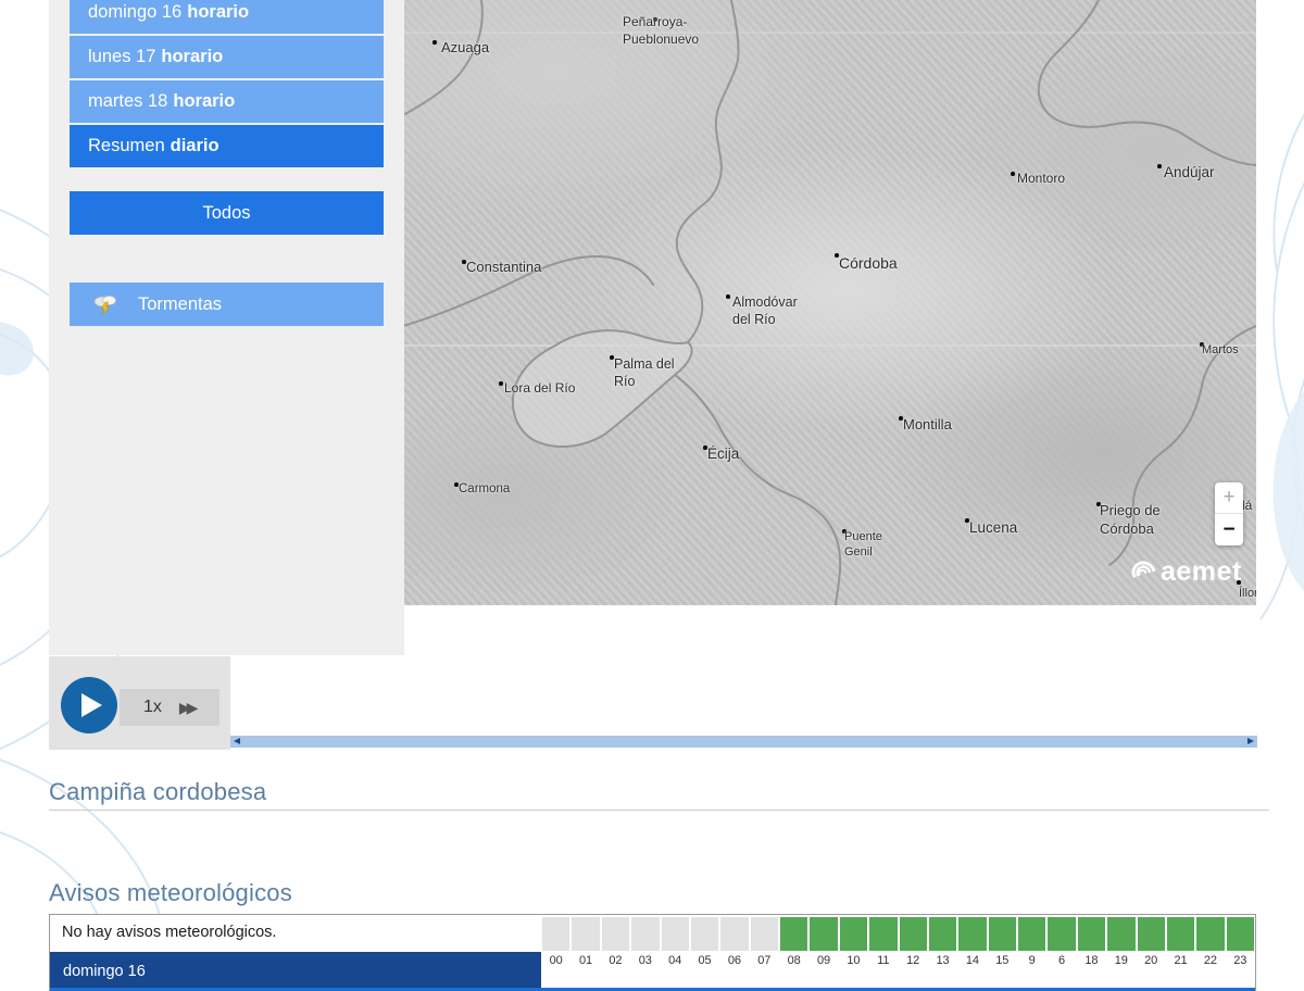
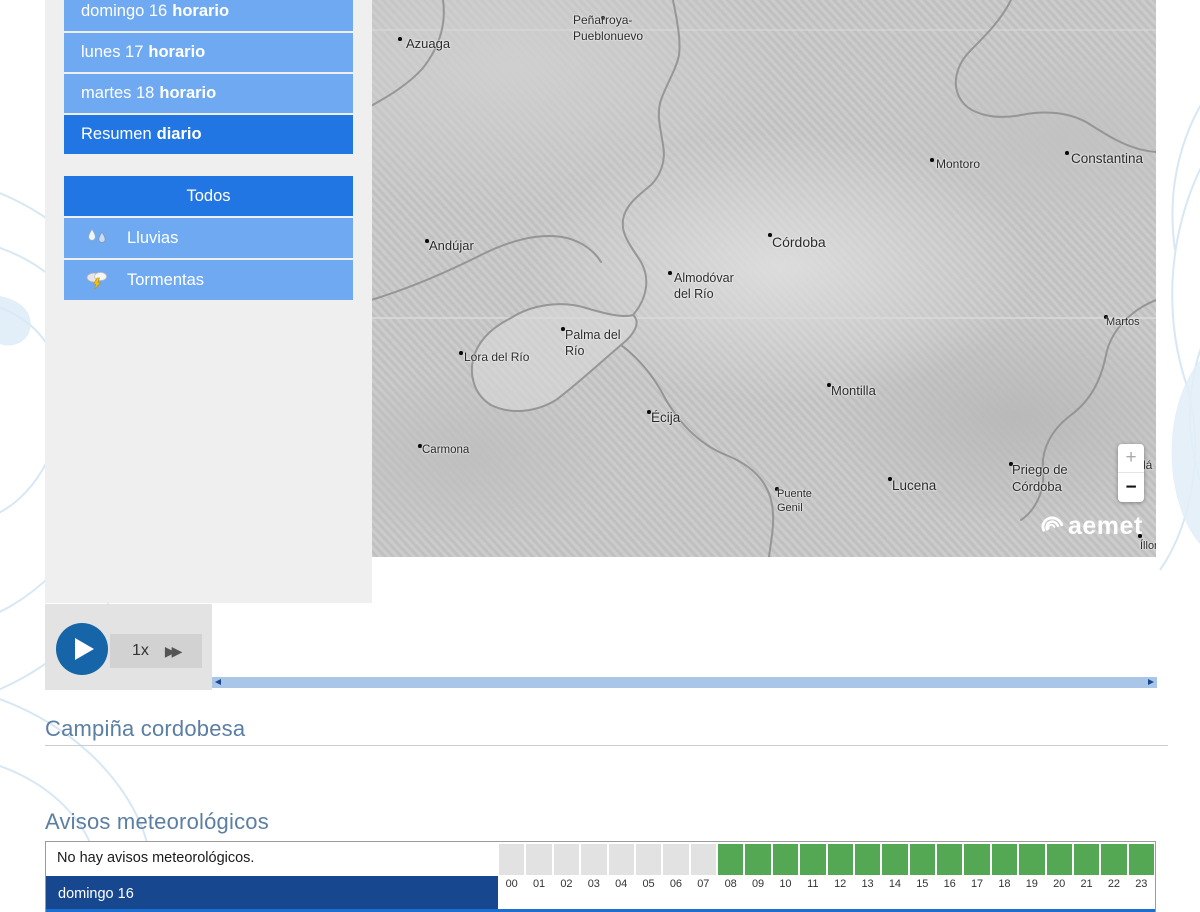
  domingo 16
  horario
  lunes 17
  horario
  martes 18
  horario
  Resumen
  diario
  Todos
+ Lluvias
  Tormentas
  Azuaga
  Peñarroya-
  Pueblonuevo
  Montoro
- Andújar
+ Constantina
  Córdoba
- Constantina
+ Andújar
  Almodóvar
  del Río
  Palma del
  Río
  Lora del Río
  Martos
  Montilla
  Écija
  Carmona
  Lucena
  Priego de
  Córdoba
  Puente
  Genil
  lá
  Íllor
  aemet
  +
  −
  1x
  ▶▶
  Campiña cordobesa
  Avisos meteorológicos
  No hay avisos meteorológicos.
  00
  01
  02
  03
  04
  05
  06
  07
  08
  09
  10
  11
  12
  13
  14
  15
- 9
+ 16
- 6
+ 17
  18
  19
  20
  21
  22
  23
  domingo 16
